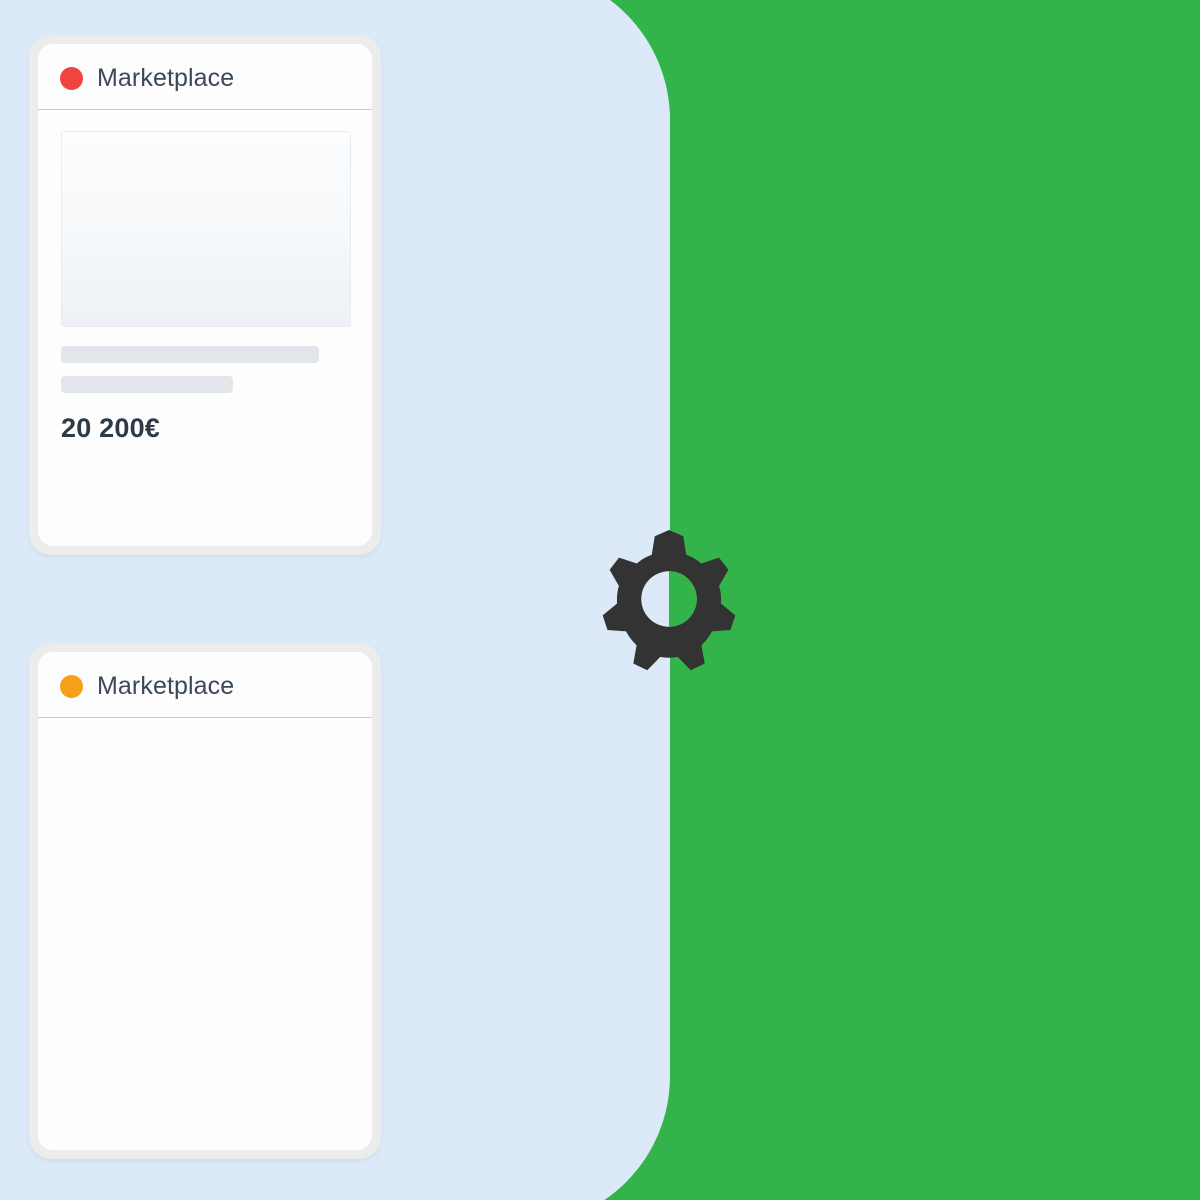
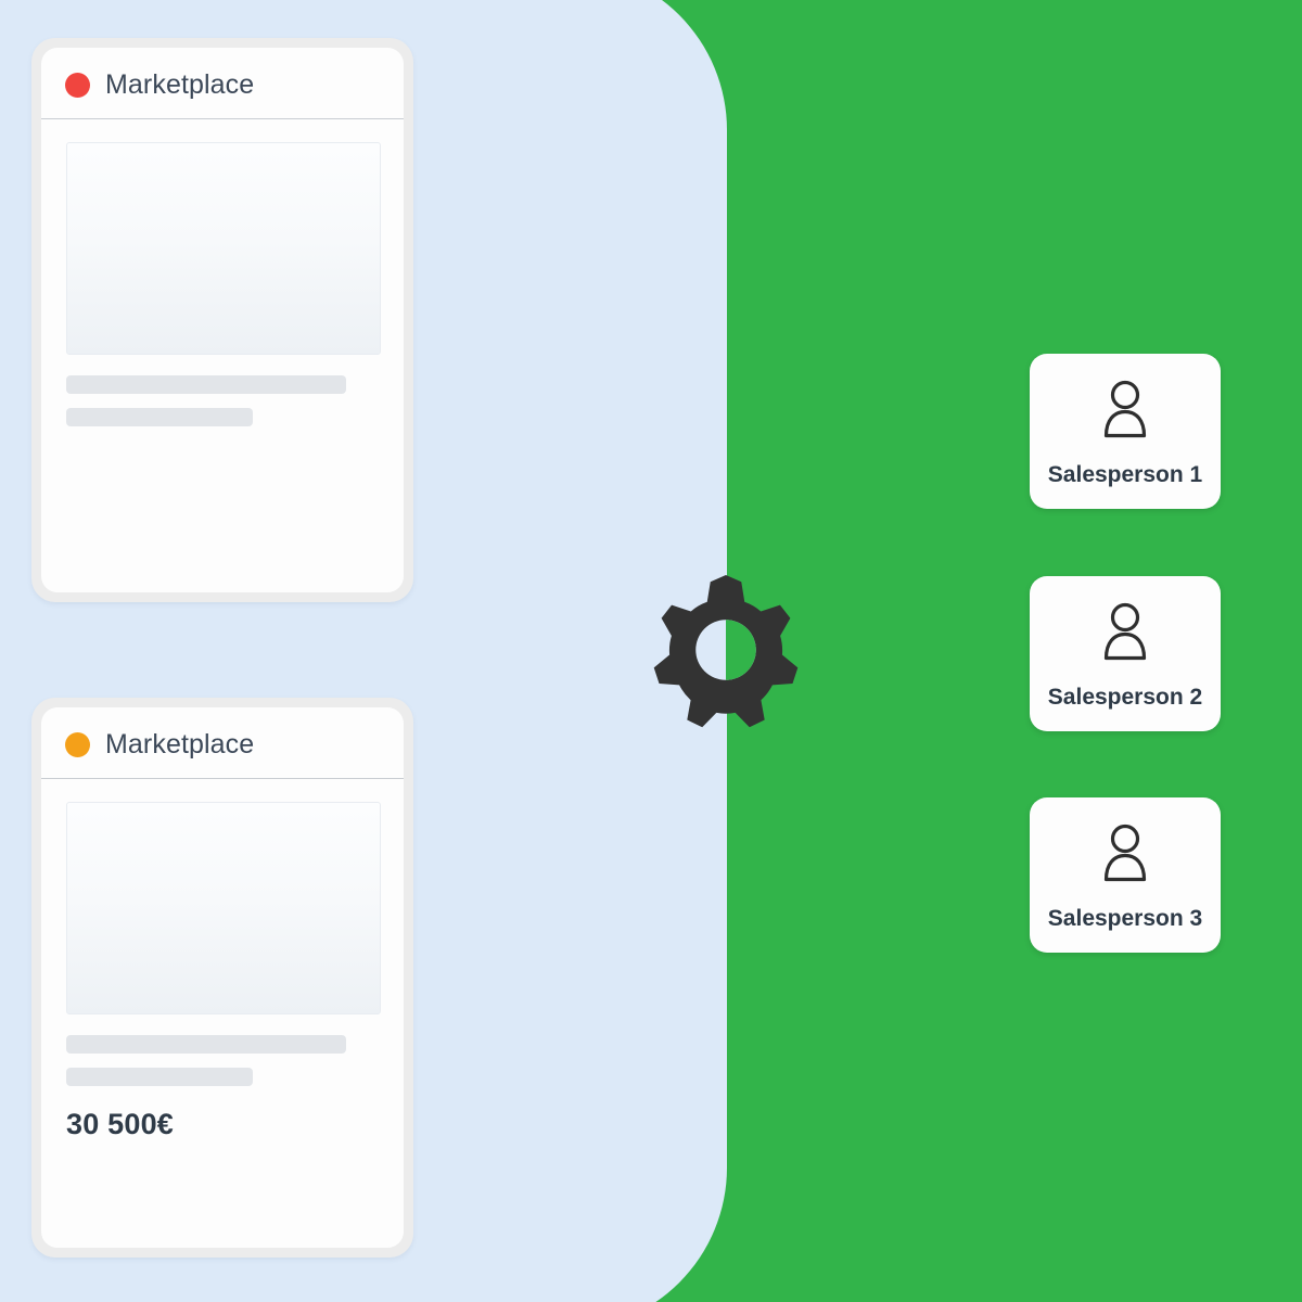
  Marketplace
- 20 200€
  Marketplace
+ 30 500€
+ Salesperson 1
+ Salesperson 2
+ Salesperson 3
